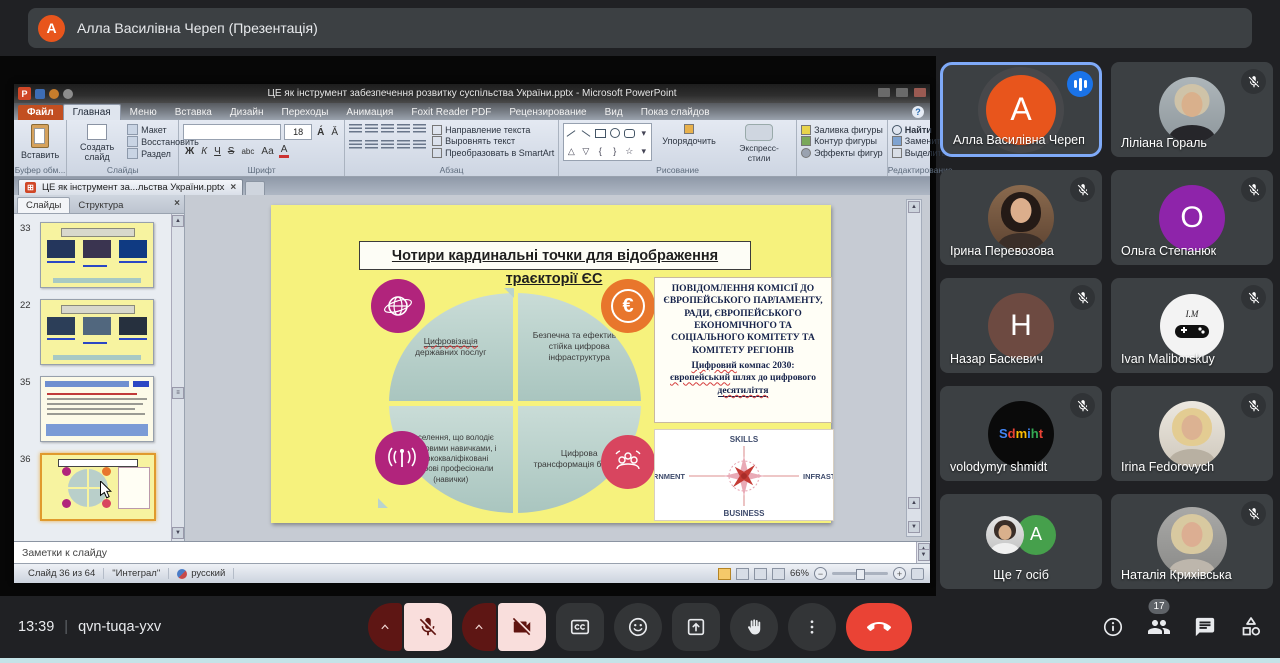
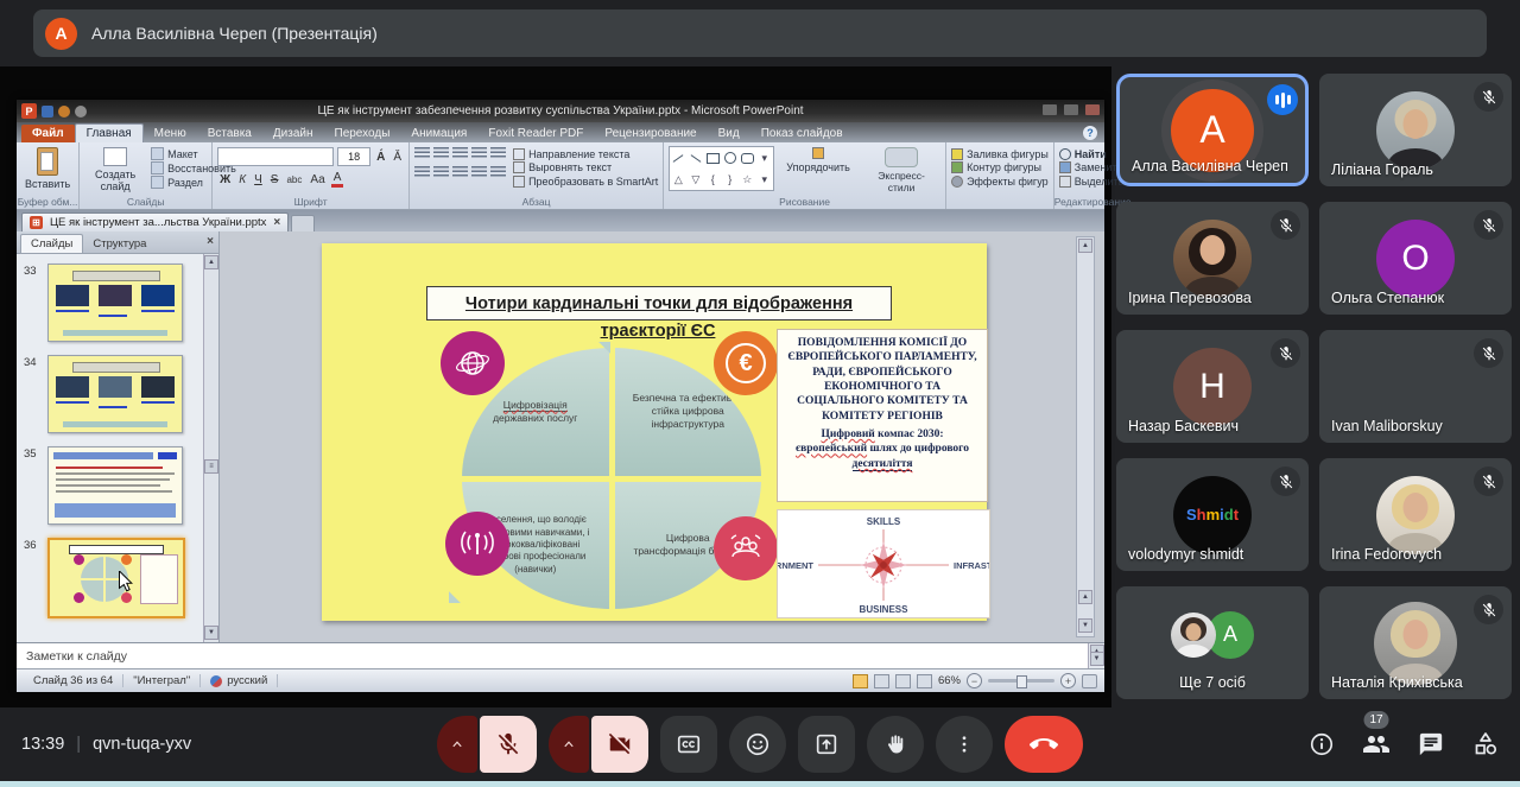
  A
  Алла Василівна Череп (Презентація)
  P
  ЦЕ як інструмент забезпечення розвитку суспільства України.pptx - Microsoft PowerPoint
  Файл
  Главная
  Меню
  Вставка
  Дизайн
  Переходы
  Анимация
  Foxit Reader PDF
  Рецензирование
  Вид
  Показ слайдов
  ?
  Вставить
  Буфер обм...
  Создать слайд
  Макет
  Восстановить
  Раздел
  Слайды
  18
  А́
  А̌
  Ж
  К
  Ч
  S
  abc
  Аа
  А
  Шрифт
  Направление текста
  Выровнять текст
  Преобразовать в SmartArt
  Абзац
  ▾
  △
  ▽
  {
  }
  ☆
  ▾
  Упорядочить
  Экспресс-стили
  Рисование
  Заливка фигуры
  Контур фигуры
  Эффекты фигур
  Найти
  Заменит
  Выделит
  Редактирован
  ⊞
  ЦЕ як інструмент за...льства України.pptx
  ×
  Слайды
  Структура
  ×
  33
- 22
+ 34
  35
  36
  Чотири кардинальні точки для відображення
  траєкторії ЄС
  Цифровізація
  державних послуг
  Безпечна та ефектив стійка цифрова інфраструктура
  елення, що володіє вими навичками, і кокваліфіковані ові професіонали (навички)
  Цифрова трансформація б
  €
  ПОВІДОМЛЕННЯ КОМІСІЇ ДО ЄВРОПЕЙСЬКОГО ПАРЛАМЕНТУ, РАДИ, ЄВРОПЕЙСЬКОГО ЕКОНОМІЧНОГО ТА СОЦІАЛЬНОГО КОМІТЕТУ ТА КОМІТЕТУ РЕГІОНІВ
  Цифровий компас 2030:
  європейський шлях до цифрового
  десятиліття
  SKILLS
  BUSINESS
  Заметки к слайду
  Слайд 36 из 64
  "Интеграл"
  русский
  66%
  −
  +
  A
  Алла Василівна Череп
  Ліліана Гораль
  Ірина Перевозова
  О
  Ольга Степанюк
  Н
  Назар Баскевич
- I.M
  Ivan Maliborskuy
  S
- d
+ h
  m
  i
- h
+ d
  t
  volodymyr shmidt
  Irina Fedorovych
  A
  Ще 7 осіб
  Наталія Крихівська
  13:39
  |
  qvn-tuqa-yxv
  17
